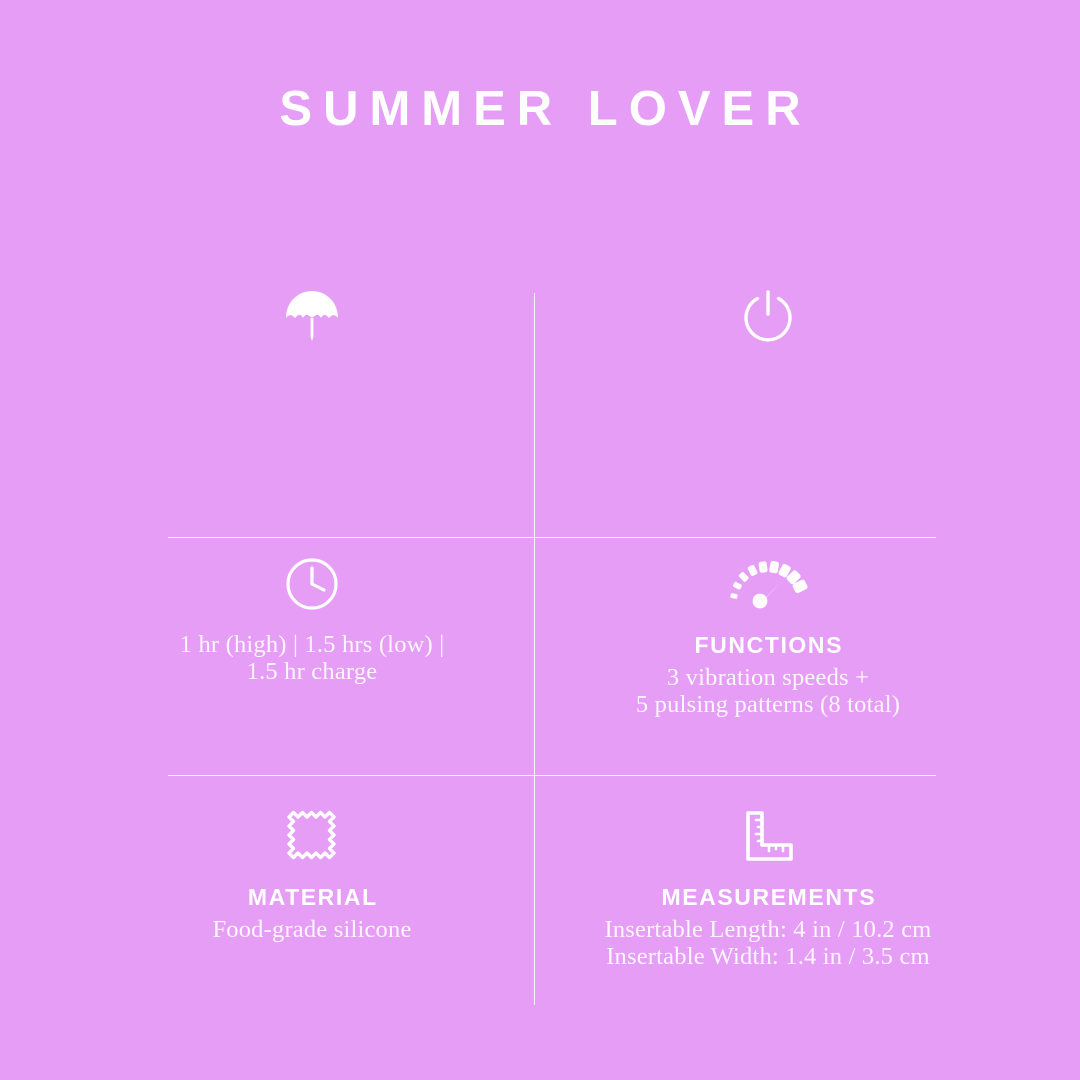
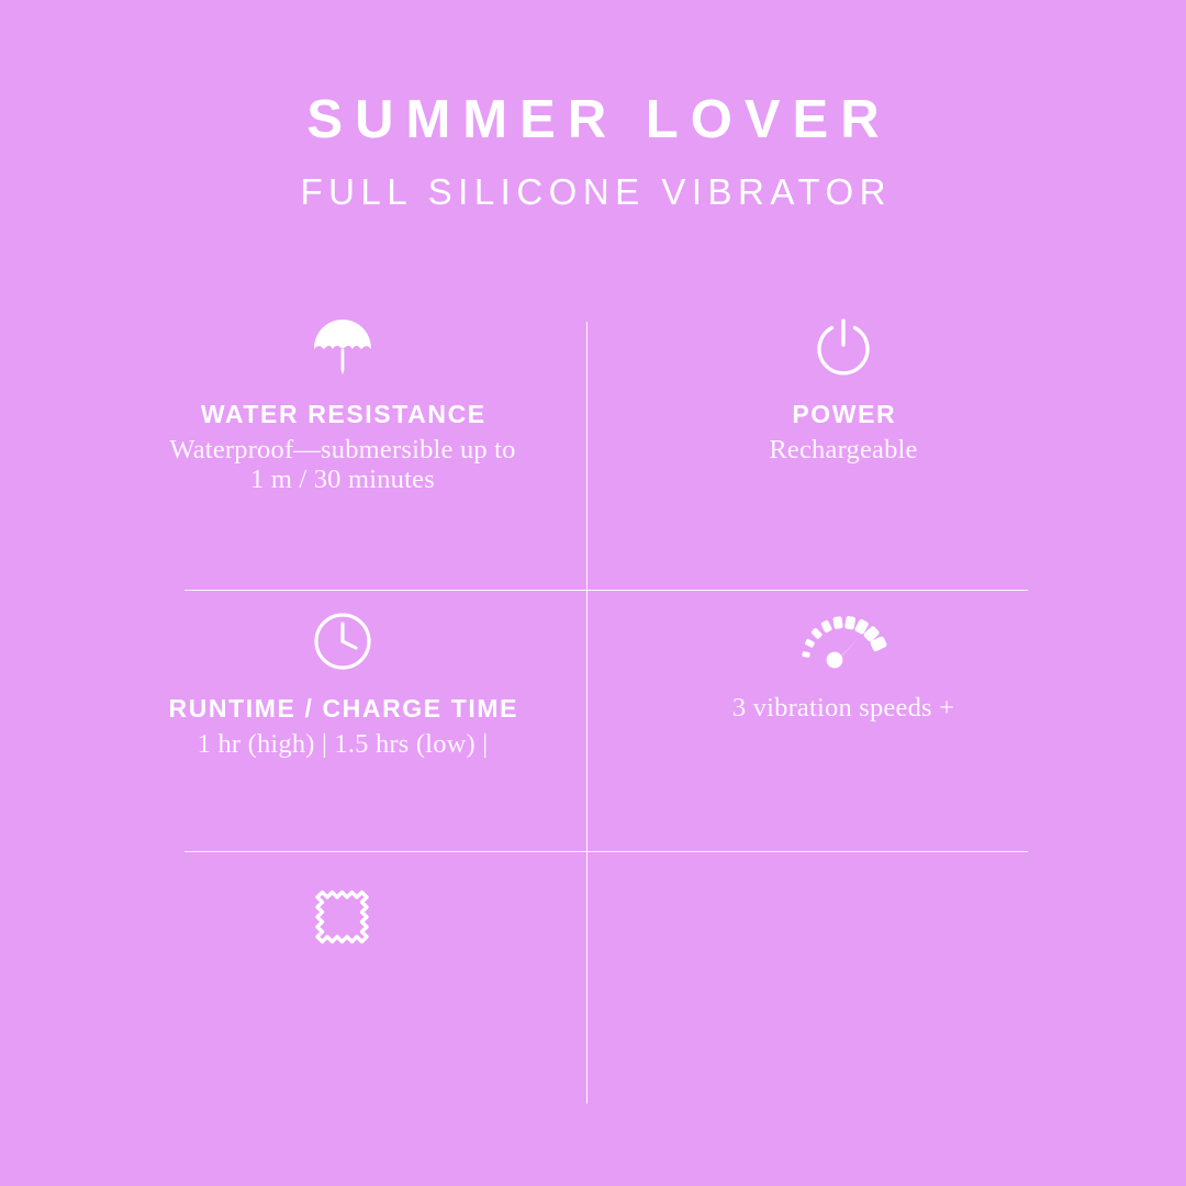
  SUMMER LOVER
+ FULL SILICONE VIBRATOR
+ WATER RESISTANCE
+ Waterproof—submersible up to
+ 1 m / 30 minutes
+ POWER
+ Rechargeable
+ RUNTIME / CHARGE TIME
  1 hr (high) | 1.5 hrs (low) |
- 1.5 hr charge
- FUNCTIONS
  3 vibration speeds +
- 5 pulsing patterns (8 total)
- MATERIAL
- Food-grade silicone
- MEASUREMENTS
- Insertable Length: 4 in / 10.2 cm
- Insertable Width: 1.4 in / 3.5 cm
